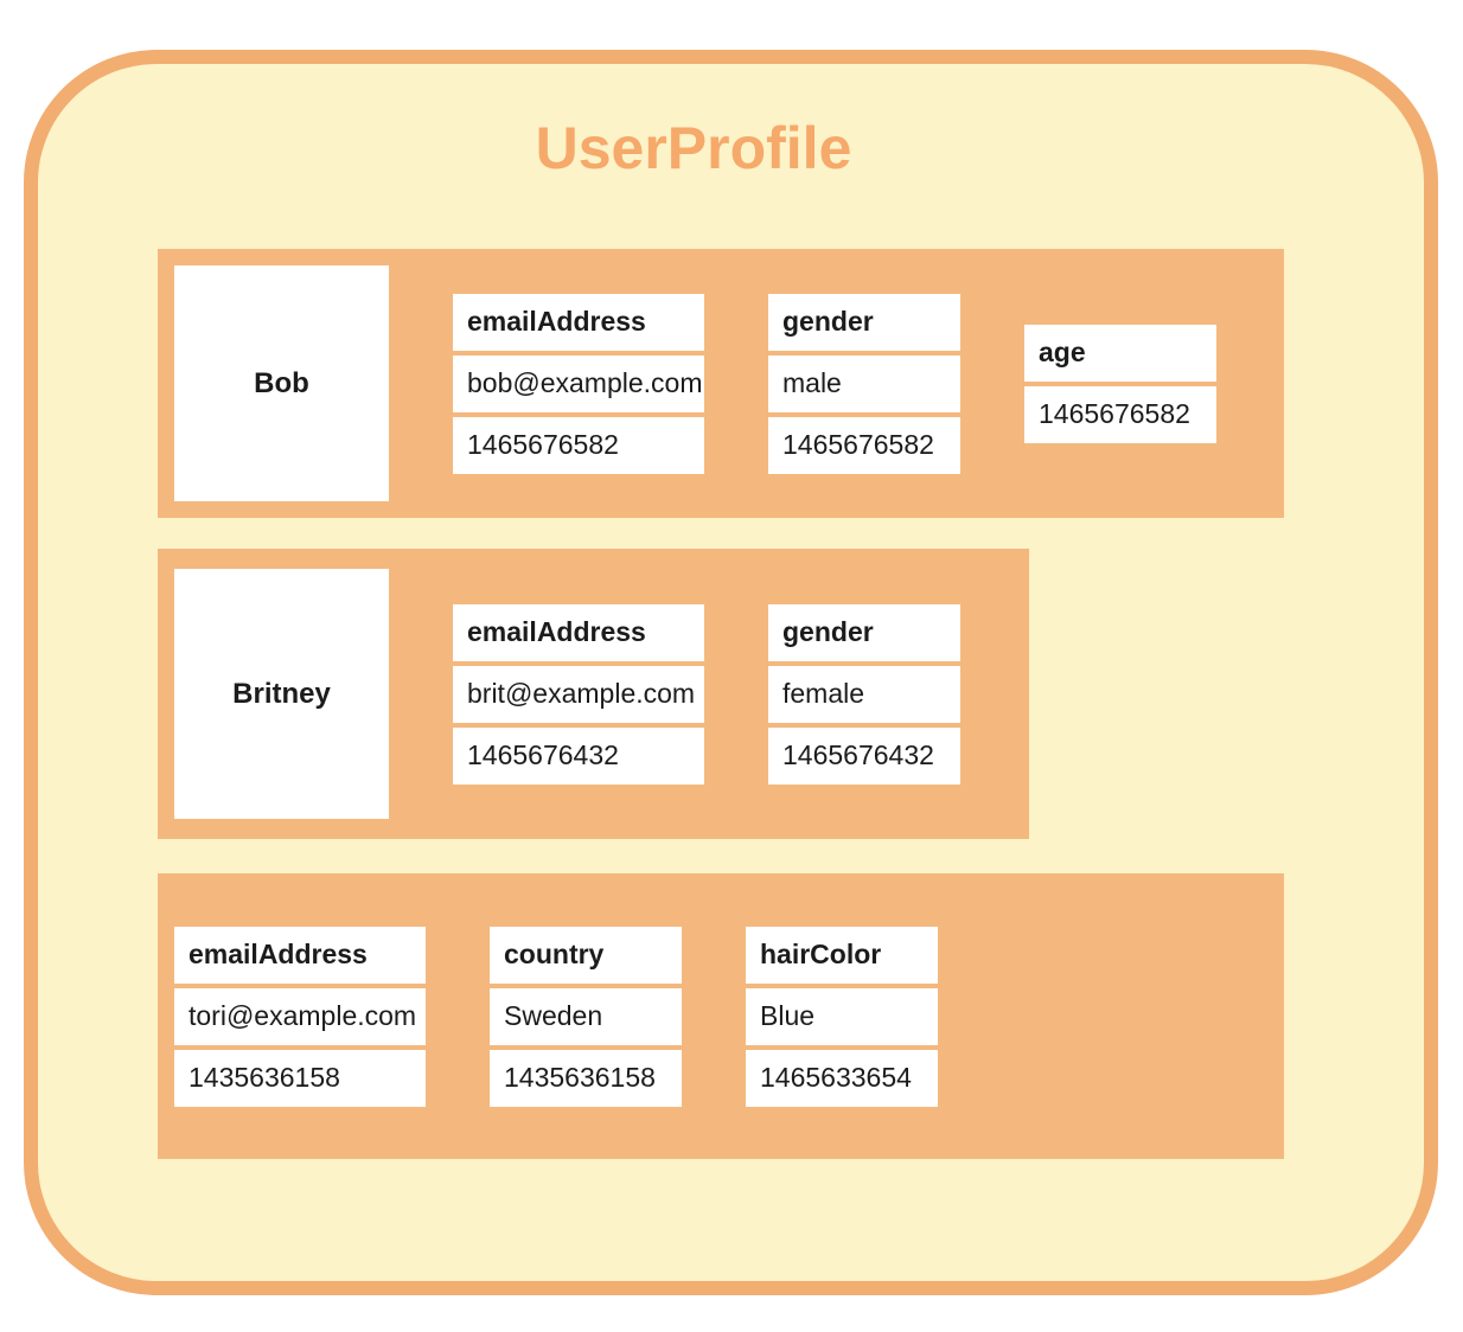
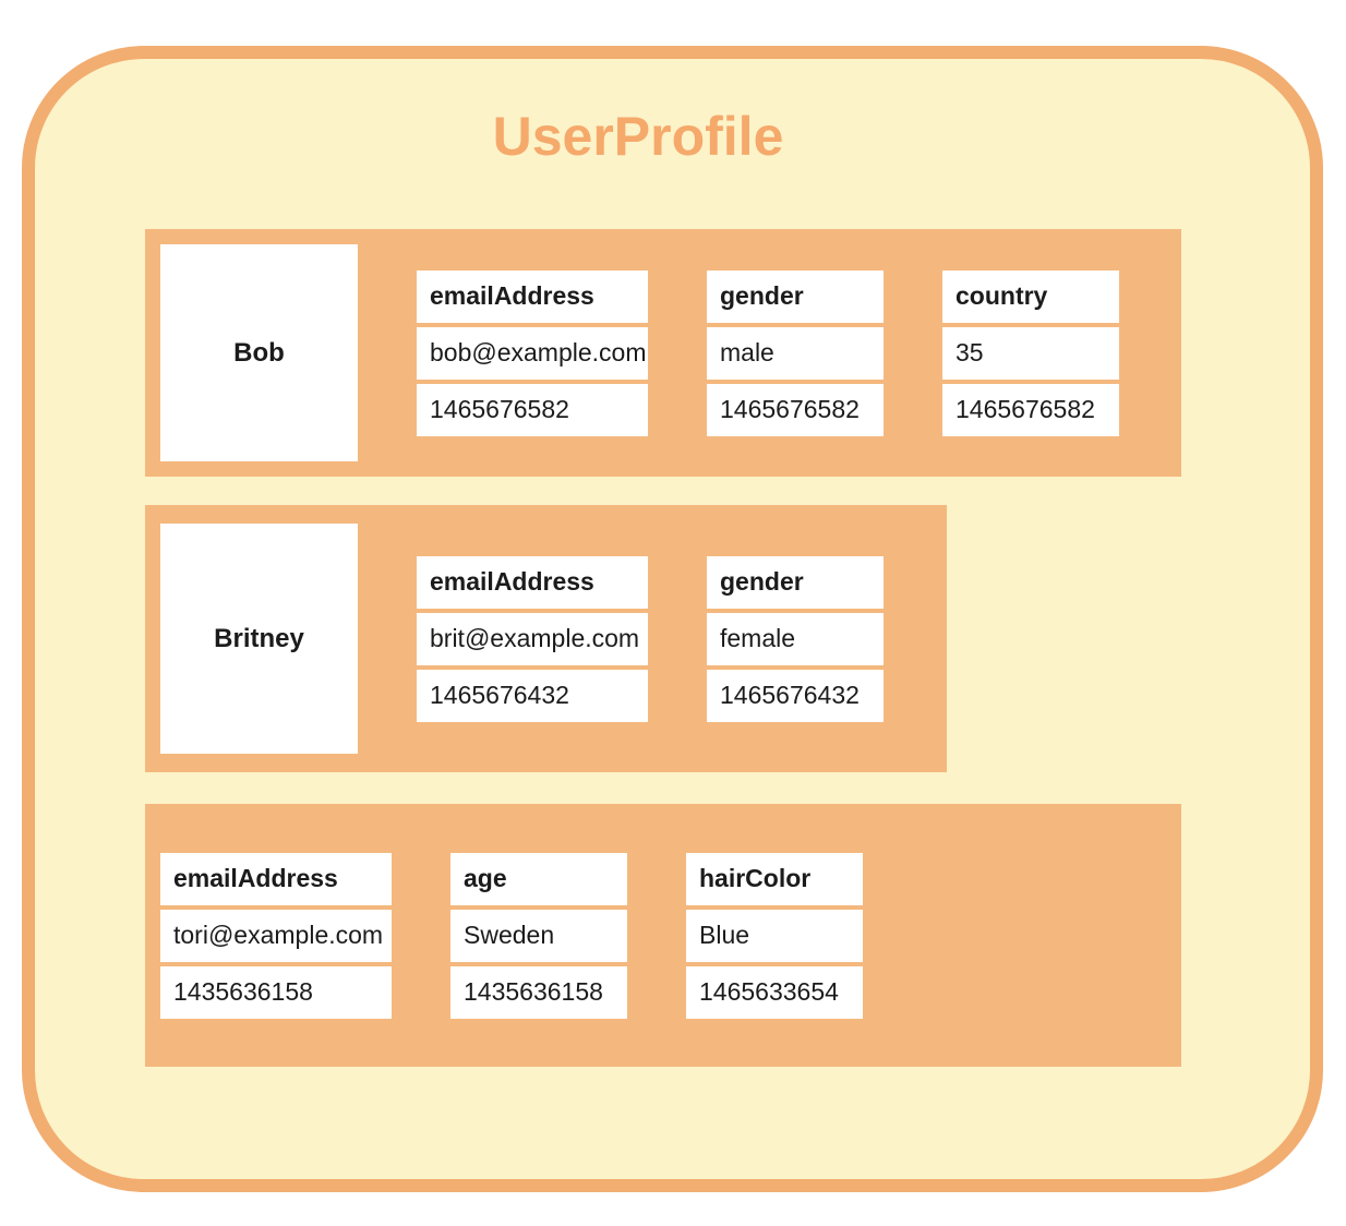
  UserProfile
  Bob
  emailAddress
  bob@example.com
  1465676582
  gender
  male
  1465676582
- age
+ country
+ 35
  1465676582
  Britney
  emailAddress
  brit@example.com
  1465676432
  gender
  female
  1465676432
  emailAddress
  tori@example.com
  1435636158
- country
+ age
  Sweden
  1435636158
  hairColor
  Blue
  1465633654
